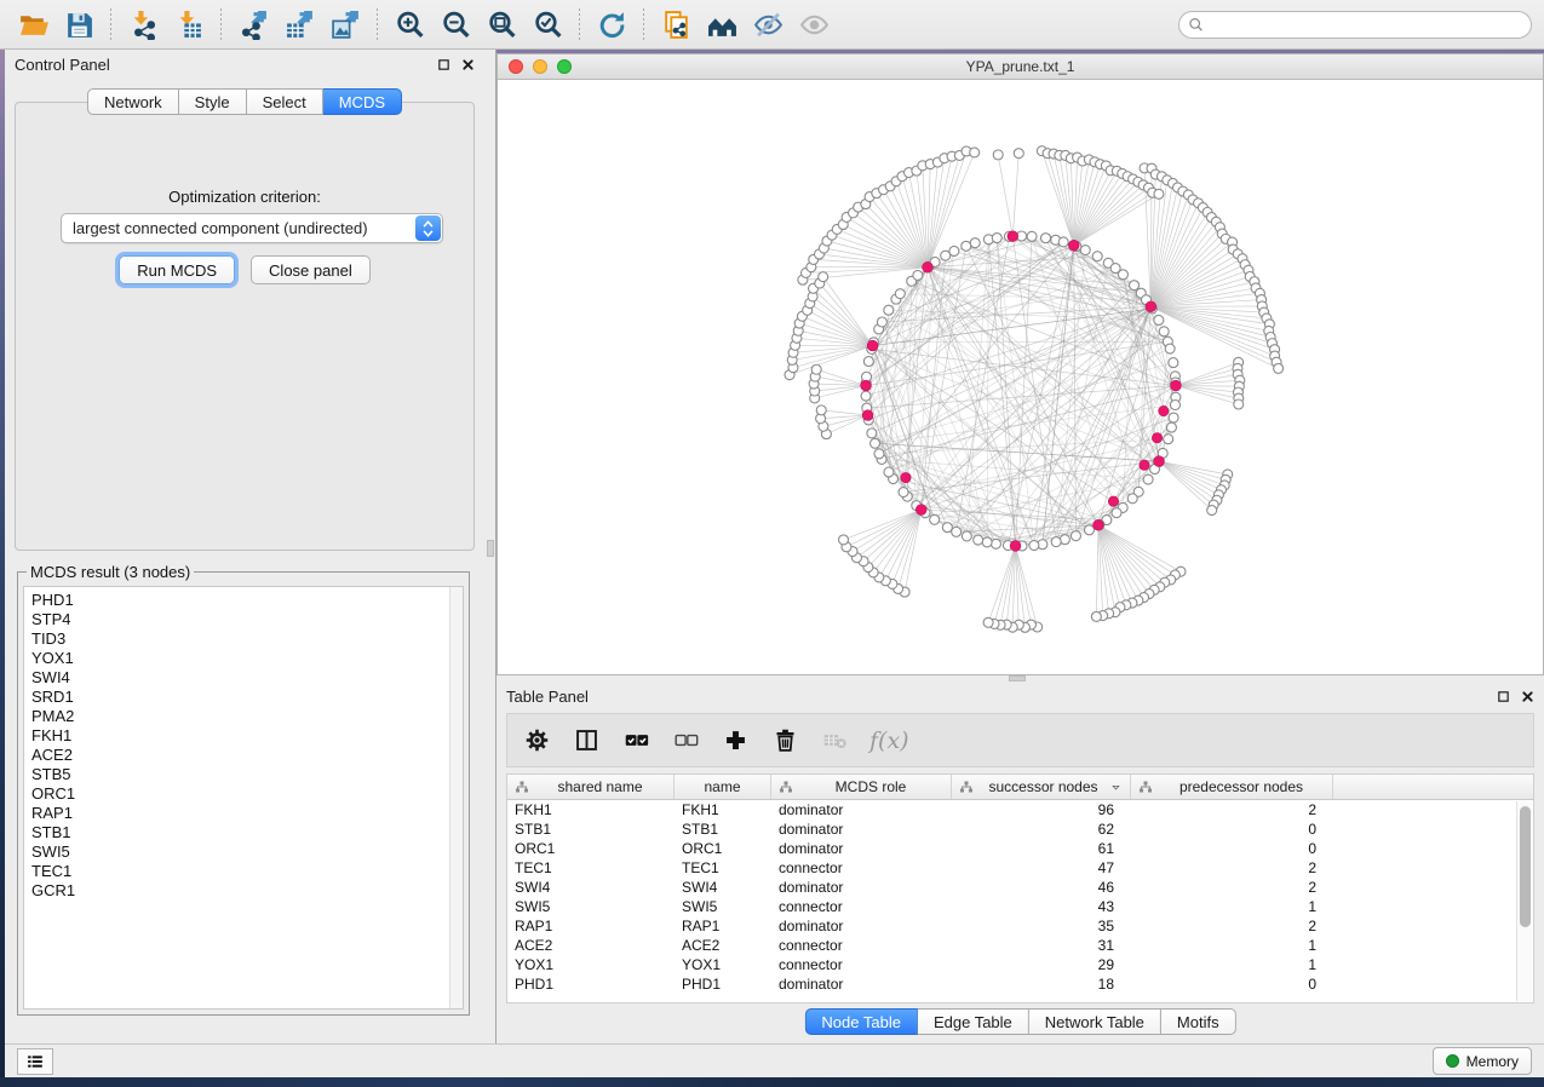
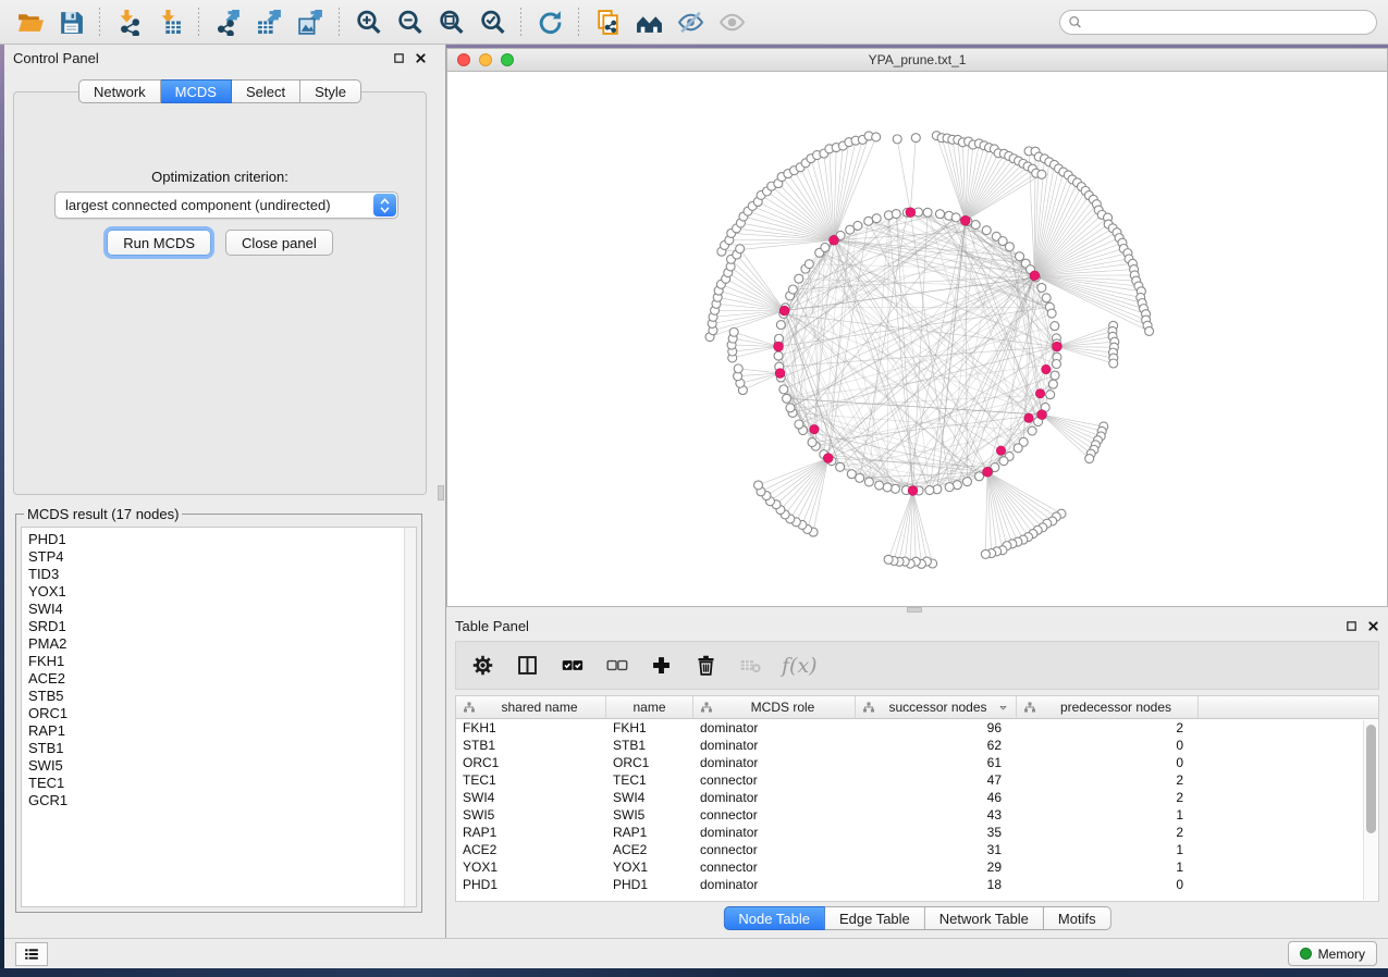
  Control Panel
  Network
- Style
+ MCDS
  Select
- MCDS
+ Style
  Optimization criterion:
  largest connected component (undirected)
  Run MCDS
  Close panel
- MCDS result (3 nodes)
+ MCDS result (17 nodes)
  PHD1
  STP4
  TID3
  YOX1
  SWI4
  SRD1
  PMA2
  FKH1
  ACE2
  STB5
  ORC1
  RAP1
  STB1
  SWI5
  TEC1
  GCR1
  YPA_prune.txt_1
  Table Panel
  f(x)
  shared name
  name
  MCDS role
  successor nodes
  predecessor nodes
  FKH1
  FKH1
  dominator
  96
  2
  STB1
  STB1
  dominator
  62
  0
  ORC1
  ORC1
  dominator
  61
  0
  TEC1
  TEC1
  connector
  47
  2
  SWI4
  SWI4
  dominator
  46
  2
  SWI5
  SWI5
  connector
  43
  1
  RAP1
  RAP1
  dominator
  35
  2
  ACE2
  ACE2
  connector
  31
  1
  YOX1
  YOX1
  connector
  29
  1
  PHD1
  PHD1
  dominator
  18
  0
  Node Table
  Edge Table
  Network Table
  Motifs
  Memory
